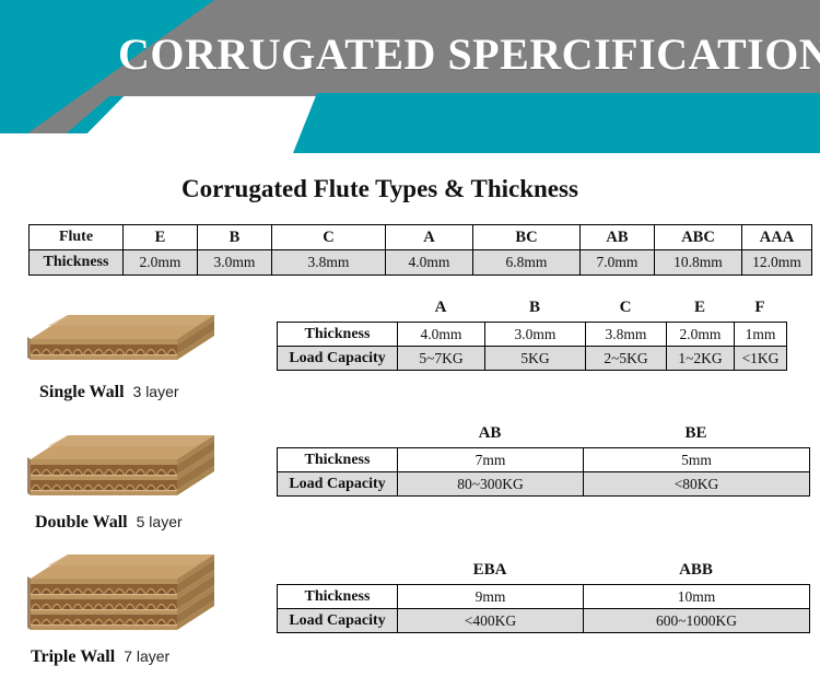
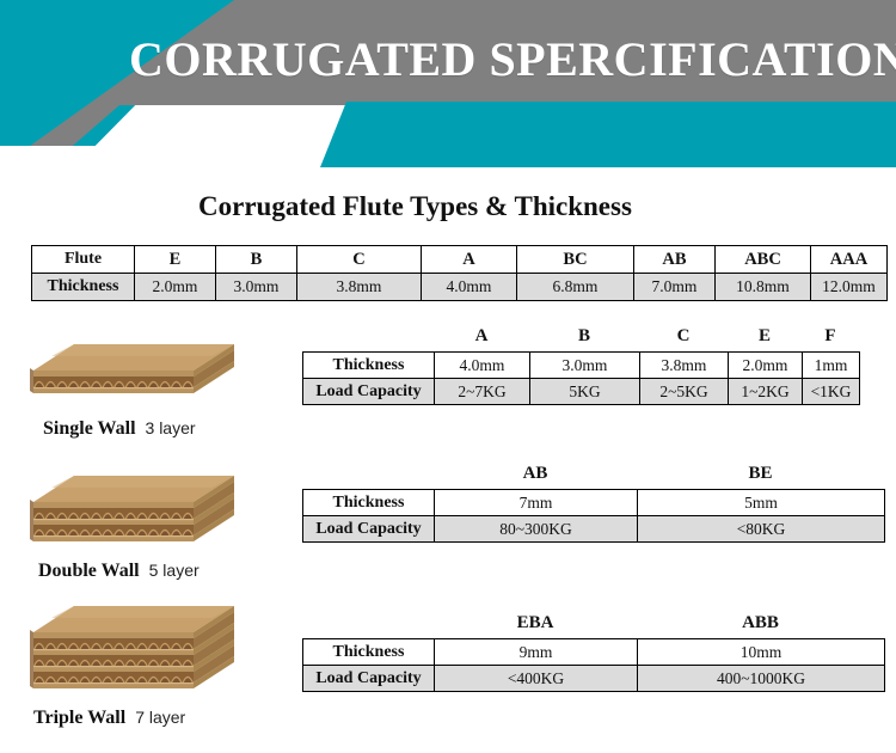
  CORRUGATED SPERCIFICATION
  Corrugated Flute Types & Thickness
  Flute	E	B	C	A	BC	AB	ABC	AAA
  Thickness	2.0mm	3.0mm	3.8mm	4.0mm	6.8mm	7.0mm	10.8mm	12.0mm
  A
  B
  C
  E
  F
  Thickness	4.0mm	3.0mm	3.8mm	2.0mm	1mm
- Load Capacity	5~7KG	5KG	2~5KG	1~2KG	<1KG
+ Load Capacity	2~7KG	5KG	2~5KG	1~2KG	<1KG
  AB
  BE
  Thickness	7mm	5mm
  Load Capacity	80~300KG	<80KG
  EBA
  ABB
  Thickness	9mm	10mm
- Load Capacity	<400KG	600~1000KG
+ Load Capacity	<400KG	400~1000KG
  Single Wall 3 layer
  Double Wall 5 layer
  Triple Wall 7 layer
